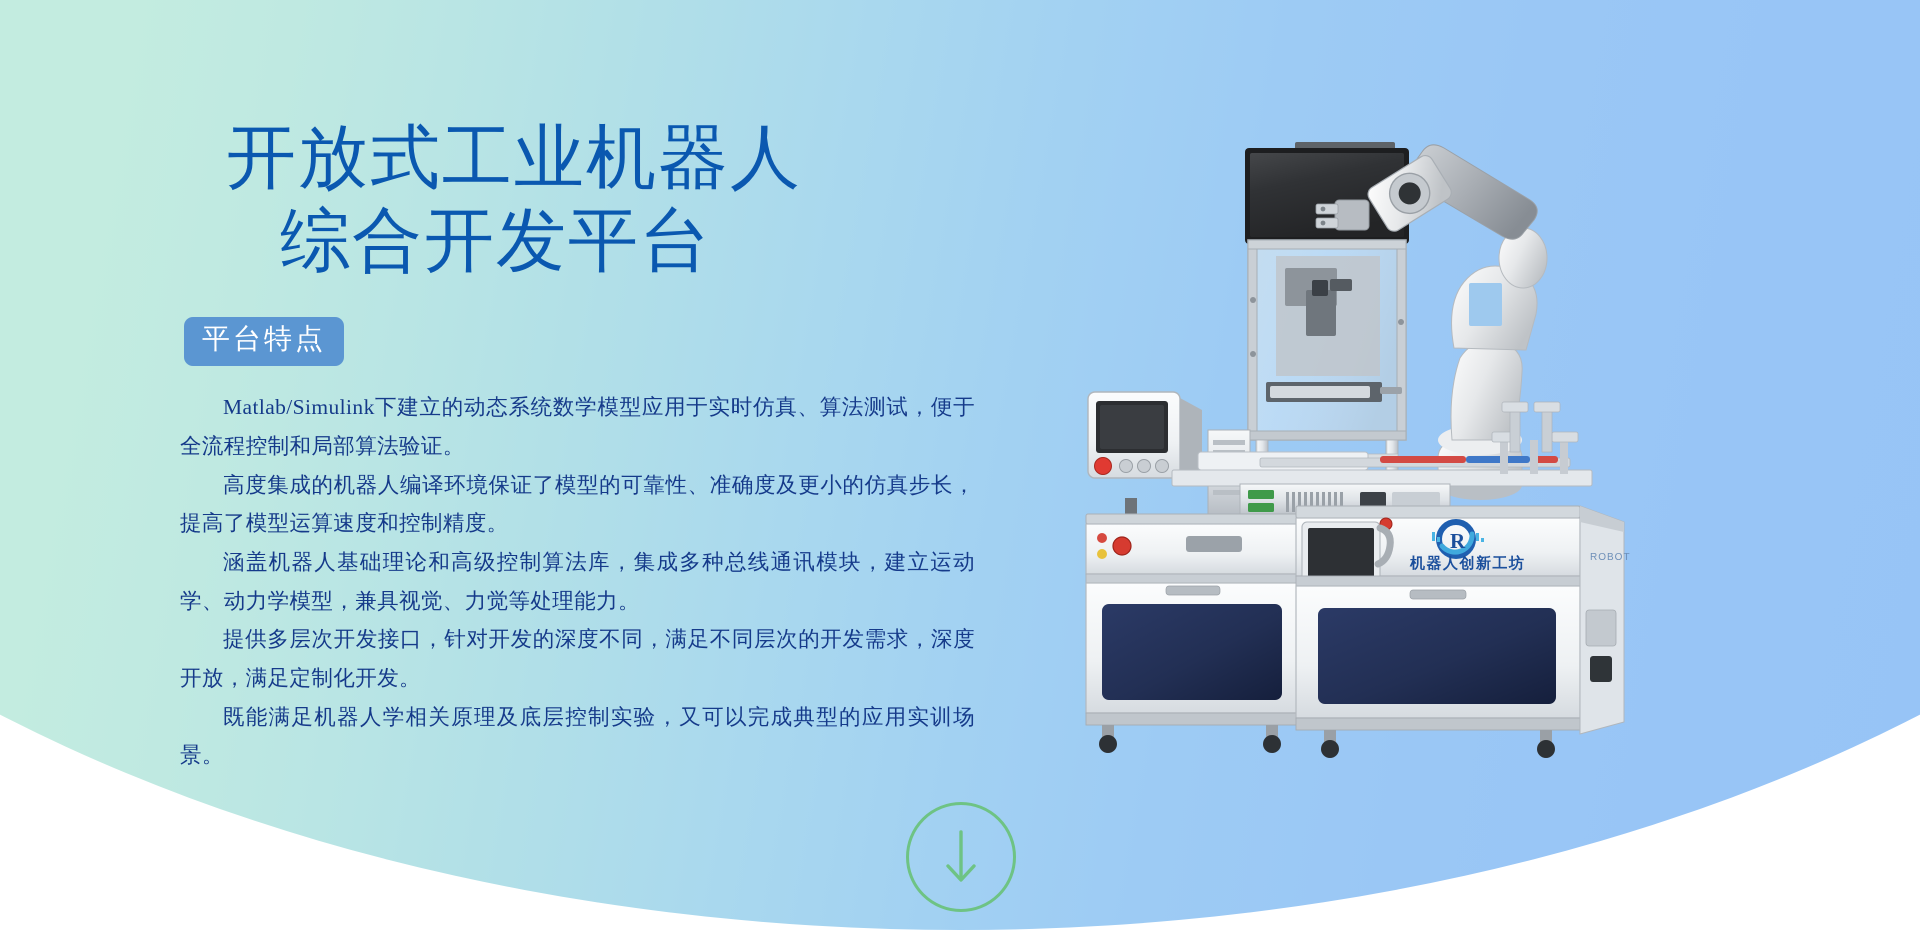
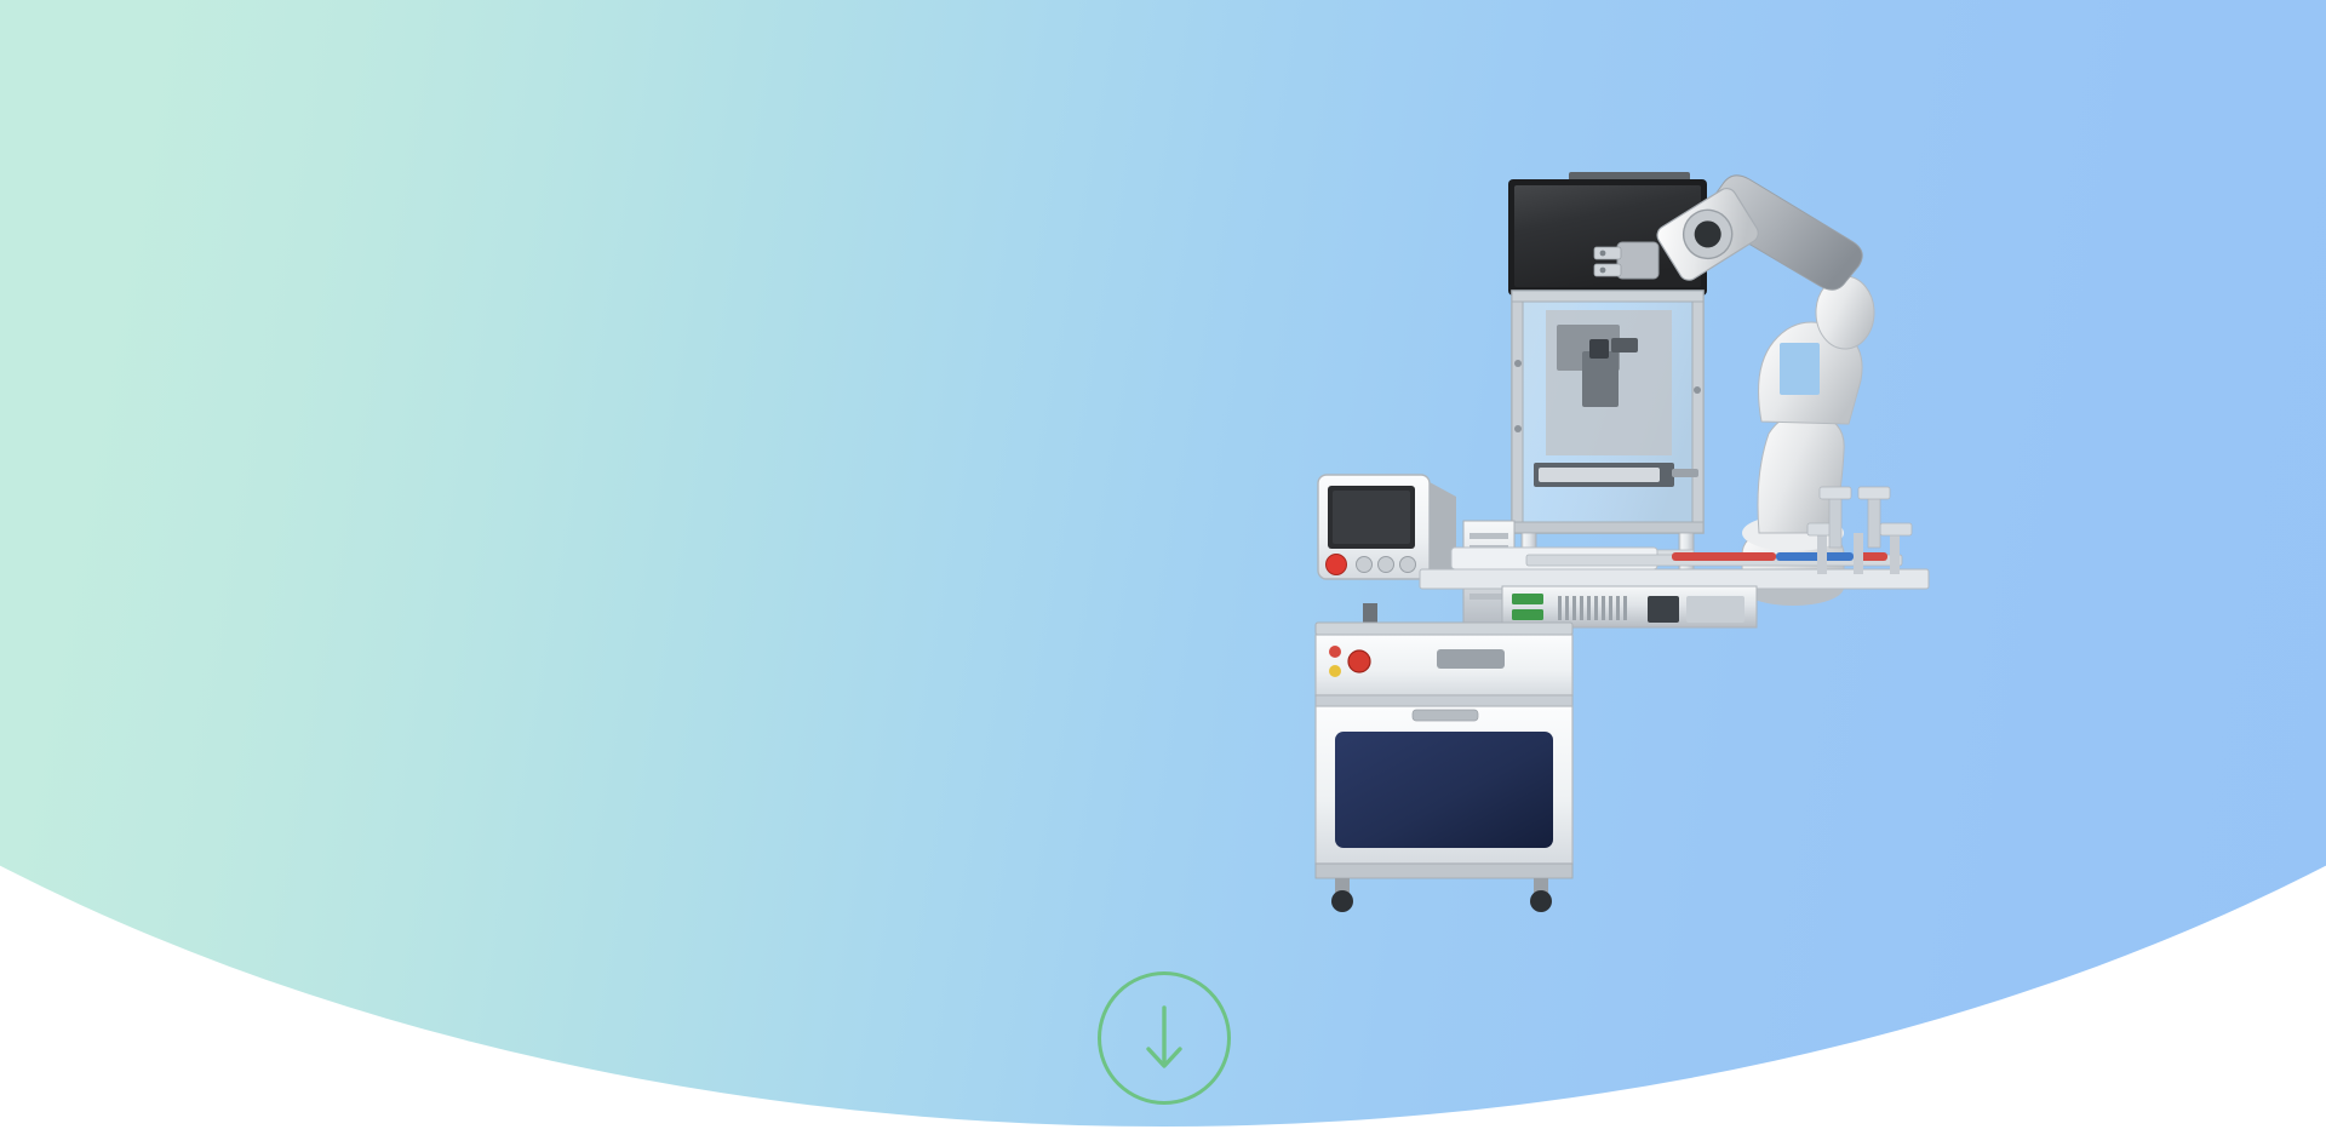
- 开放式工业机器人
- 综合开发平台
- 平台特点
- Matlab/Simulink下建立的动态系统数学模型应用于实时仿真、算法测试，便于全流程控制和局部算法验证。
- 高度集成的机器人编译环境保证了模型的可靠性、准确度及更小的仿真步长，提高了模型运算速度和控制精度。
- 涵盖机器人基础理论和高级控制算法库，集成多种总线通讯模块，建立运动学、动力学模型，兼具视觉、力觉等处理能力。
- 提供多层次开发接口，针对开发的深度不同，满足不同层次的开发需求，深度开放，满足定制化开发。
- 既能满足机器人学相关原理及底层控制实验，又可以完成典型的应用实训场景。
- R
- 机器人创新工坊
- ROBOT
